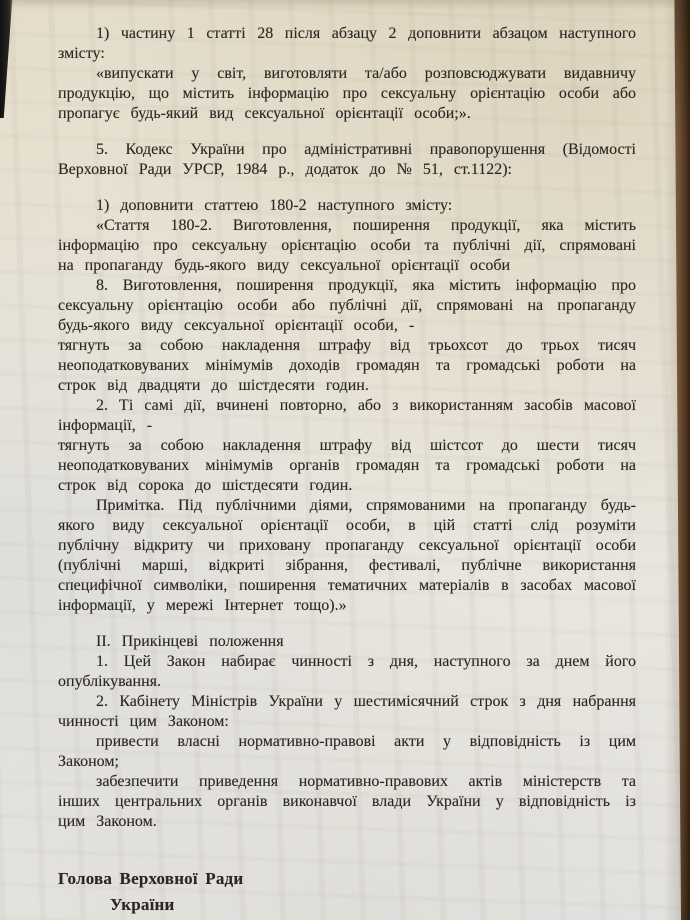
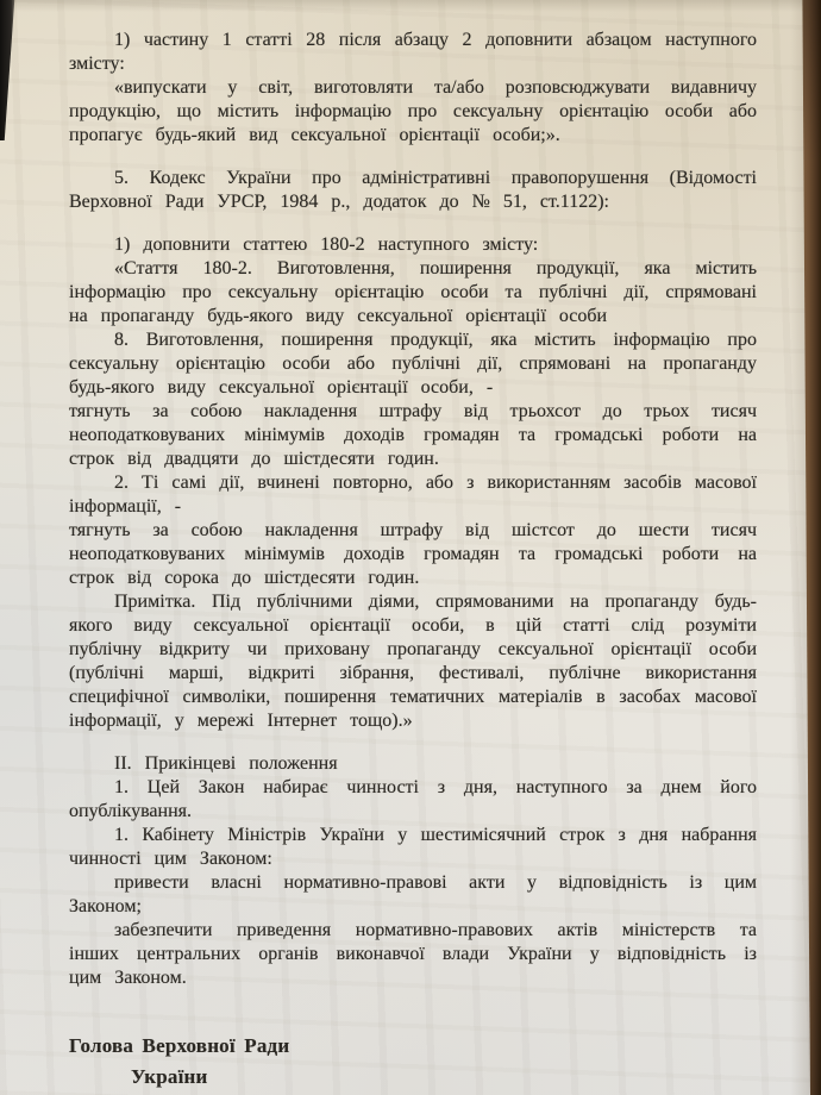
  1) частину 1 статті 28 після абзацу 2 доповнити абзацом наступного змісту:
  «випускати у світ, виготовляти та/або розповсюджувати видавничу продукцію, що містить інформацію про сексуальну орієнтацію особи або пропагує будь-який вид сексуальної орієнтації особи;».
  5. Кодекс України про адміністративні правопорушення (Відомості Верховної Ради УРСР, 1984 р., додаток до № 51, ст.1122):
  1) доповнити статтею 180-2 наступного змісту:
  «Стаття 180-2. Виготовлення, поширення продукції, яка містить інформацію про сексуальну орієнтацію особи та публічні дії, спрямовані на пропаганду будь-якого виду сексуальної орієнтації особи
  8. Виготовлення, поширення продукції, яка містить інформацію про сексуальну орієнтацію особи або публічні дії, спрямовані на пропаганду будь-якого виду сексуальної орієнтації особи, -
  тягнуть за собою накладення штрафу від трьохсот до трьох тисяч неоподатковуваних мінімумів доходів громадян та громадські роботи на строк від двадцяти до шістдесяти годин.
  2. Ті самі дії, вчинені повторно, або з використанням засобів масової інформації, -
- тягнуть за собою накладення штрафу від шістсот до шести тисяч неоподатковуваних мінімумів органів громадян та громадські роботи на строк від сорока до шістдесяти годин.
+ тягнуть за собою накладення штрафу від шістсот до шести тисяч неоподатковуваних мінімумів доходів громадян та громадські роботи на строк від сорока до шістдесяти годин.
  Примітка. Під публічними діями, спрямованими на пропаганду будь-якого виду сексуальної орієнтації особи, в цій статті слід розуміти публічну відкриту чи приховану пропаганду сексуальної орієнтації особи (публічні марші, відкриті зібрання, фестивалі, публічне використання специфічної символіки, поширення тематичних матеріалів в засобах масової інформації, у мережі Інтернет тощо).»
  ІІ. Прикінцеві положення
  1. Цей Закон набирає чинності з дня, наступного за днем його опублікування.
- 2. Кабінету Міністрів України у шестимісячний строк з дня набрання чинності цим Законом:
+ 1. Кабінету Міністрів України у шестимісячний строк з дня набрання чинності цим Законом:
  привести власні нормативно-правові акти у відповідність із цим Законом;
  забезпечити приведення нормативно-правових актів міністерств та інших центральних органів виконавчої влади України у відповідність із цим Законом.
  Голова Верховної Ради
  України
